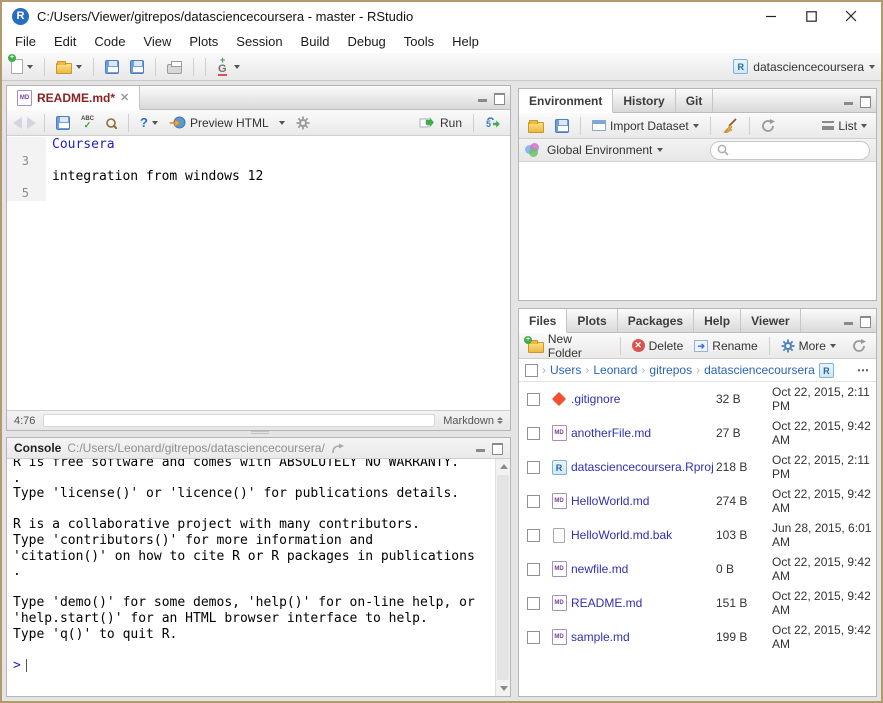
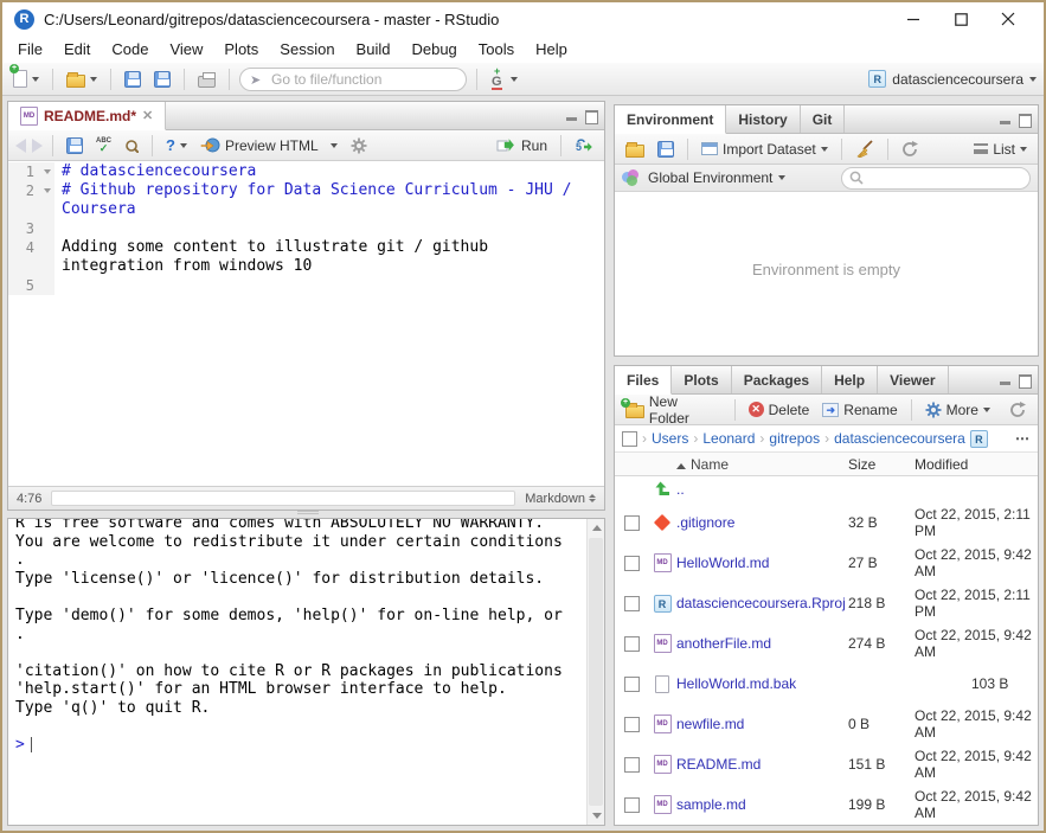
  R
- C:/Users/Viewer/gitrepos/datasciencecoursera - master - RStudio
+ C:/Users/Leonard/gitrepos/datasciencecoursera - master - RStudio
  File
  Edit
  Code
  View
  Plots
  Session
  Build
  Debug
  Tools
  Help
+ ➤
+ Go to file/function
  +
  G
  R
  datasciencecoursera
  README.md*
  ✕
  ✓
  ?
  Preview HTML
  Run
  5
+ 1
+ # datasciencecoursera
+ 2
+ # Github repository for Data Science Curriculum - JHU /
  Coursera
  3
+ 4
+ Adding some content to illustrate git / github
- integration from windows 12
+ integration from windows 10
  5
  4:76
  Markdown
- Console
- C:/Users/Leonard/gitrepos/datasciencecoursera/
  R is free software and comes with ABSOLUTELY NO WARRANTY.
+ You are welcome to redistribute it under certain conditions
  .
- Type 'license()' or 'licence()' for publications details.
+ Type 'license()' or 'licence()' for distribution details.
- R is a collaborative project with many contributors.
- Type 'contributors()' for more information and
- 'citation()' on how to cite R or R packages in publications
+ Type 'demo()' for some demos, 'help()' for on-line help, or
  .
- Type 'demo()' for some demos, 'help()' for on-line help, or
+ 'citation()' on how to cite R or R packages in publications
  'help.start()' for an HTML browser interface to help.
  Type 'q()' to quit R.
  >
  Environment
  History
  Git
  Import Dataset
  List
  Global Environment
+ Environment is empty
  Files
  Plots
  Packages
  Help
  Viewer
  New Folder
  ✕
  Delete
  ➜
  Rename
  More
  ›
  Users
  ›
  Leonard
  ›
  gitrepos
  ›
  datasciencecoursera
  R
  ⋯
+ Name
+ Size
+ Modified
+ ..
  .gitignore
  32 B
  Oct 22, 2015, 2:11 PM
- anotherFile.md
+ HelloWorld.md
  27 B
  Oct 22, 2015, 9:42 AM
  R
  datasciencecoursera.Rproj
  218 B
  Oct 22, 2015, 2:11 PM
- HelloWorld.md
+ anotherFile.md
  274 B
  Oct 22, 2015, 9:42 AM
  HelloWorld.md.bak
  103 B
- Jun 28, 2015, 6:01 AM
  newfile.md
  0 B
  Oct 22, 2015, 9:42 AM
  README.md
  151 B
  Oct 22, 2015, 9:42 AM
  sample.md
  199 B
  Oct 22, 2015, 9:42 AM
